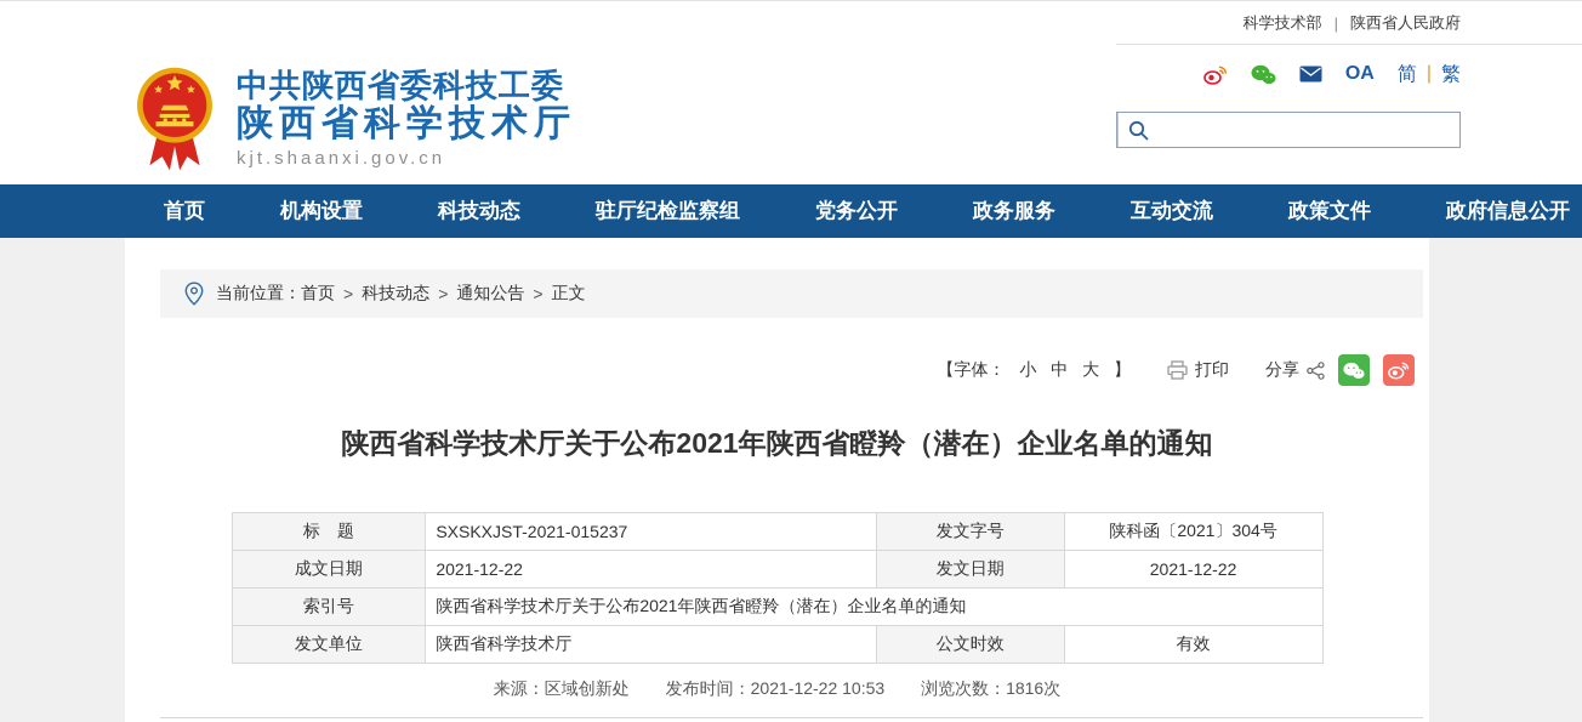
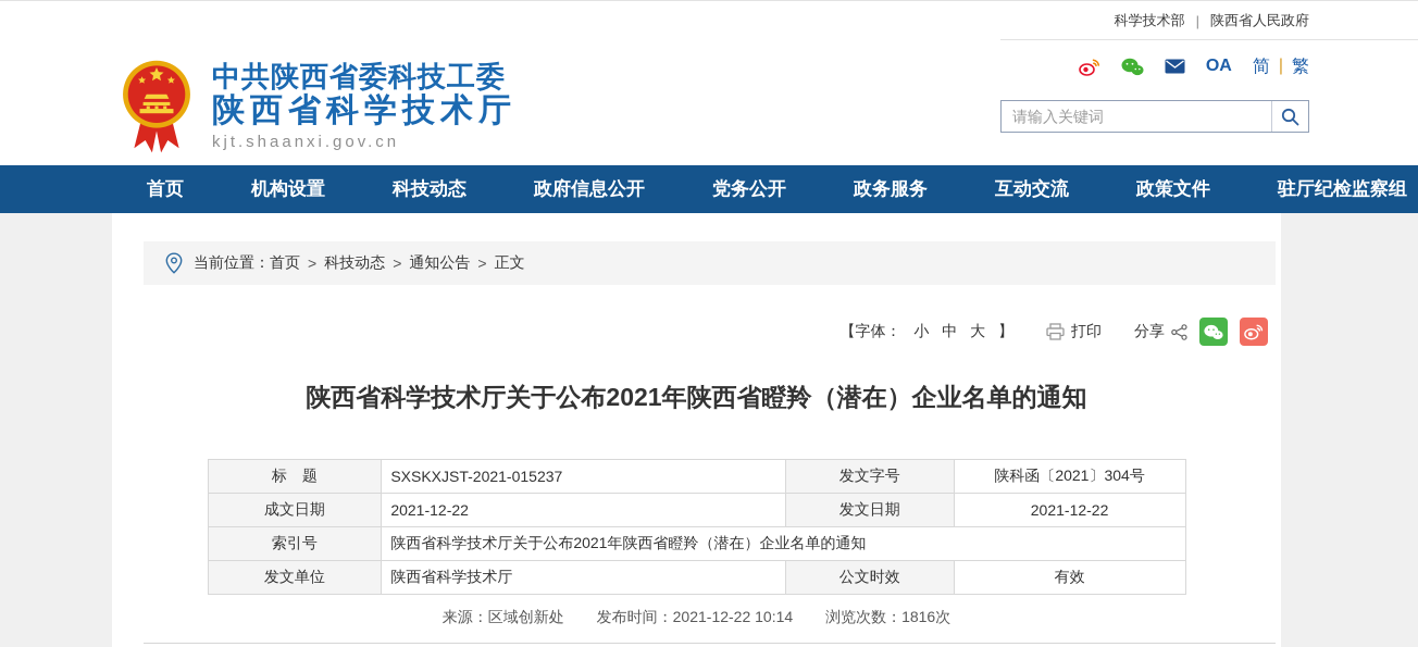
  科学技术部
  |
  陕西省人民政府
  中共陕西省委科技工委
  陕西省科学技术厅
  kjt.shaanxi.gov.cn
  OA
  简
  |
  繁
+ 请输入关键词
  首页
  机构设置
  科技动态
- 驻厅纪检监察组
+ 政府信息公开
  党务公开
  政务服务
  互动交流
  政策文件
- 政府信息公开
+ 驻厅纪检监察组
  当前位置：
  首页
  >
  科技动态
  >
  通知公告
  >
  正文
  【字体： 小 中 大 】
  打印
  分享
  陕西省科学技术厅关于公布2021年陕西省瞪羚（潜在）企业名单的通知
  标 题	SXSKXJST-2021-015237	发文字号	陕科函〔2021〕304号
  成文日期	2021-12-22	发文日期	2021-12-22
  索引号	陕西省科学技术厅关于公布2021年陕西省瞪羚（潜在）企业名单的通知
  发文单位	陕西省科学技术厅	公文时效	有效
- 来源：区域创新处 发布时间：2021-12-22 10:53 浏览次数：1816次
+ 来源：区域创新处 发布时间：2021-12-22 10:14 浏览次数：1816次
